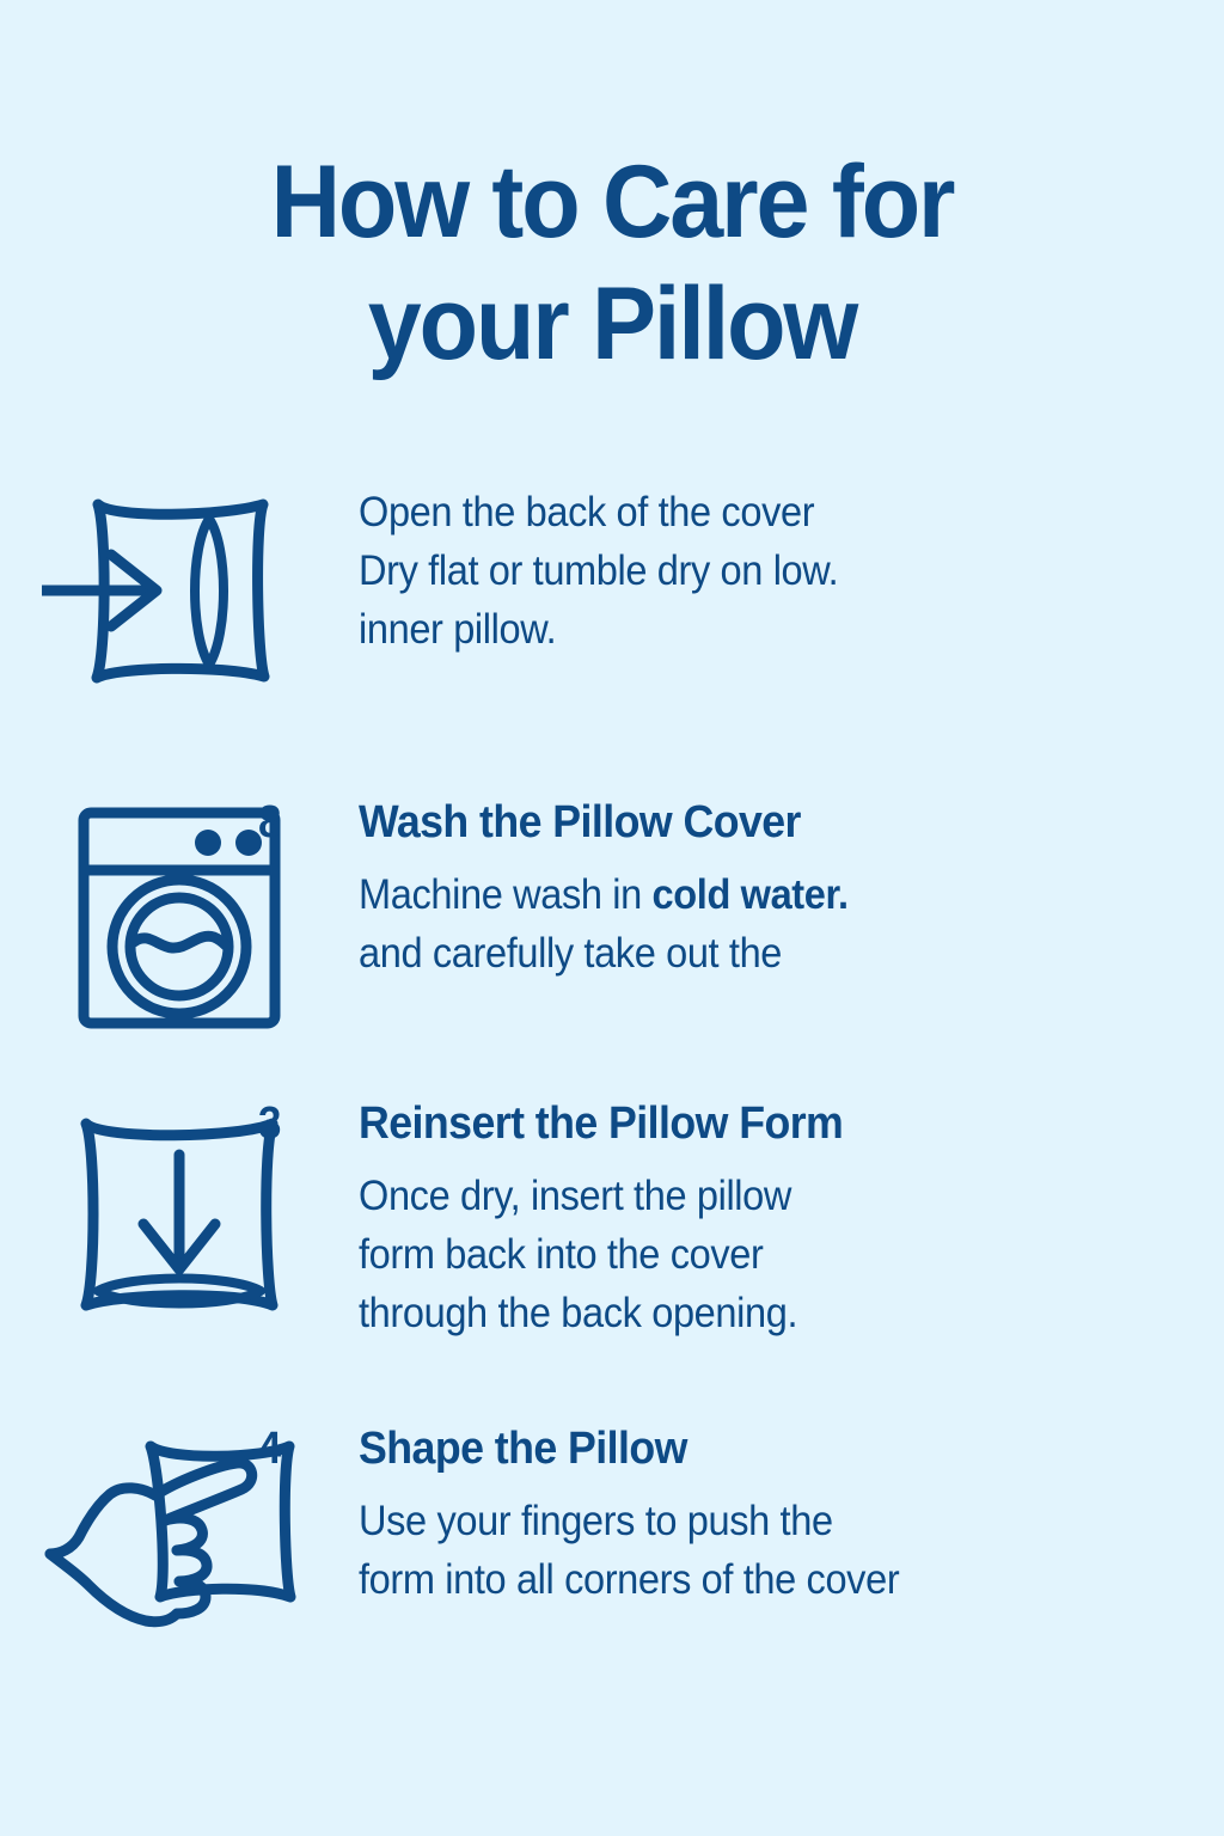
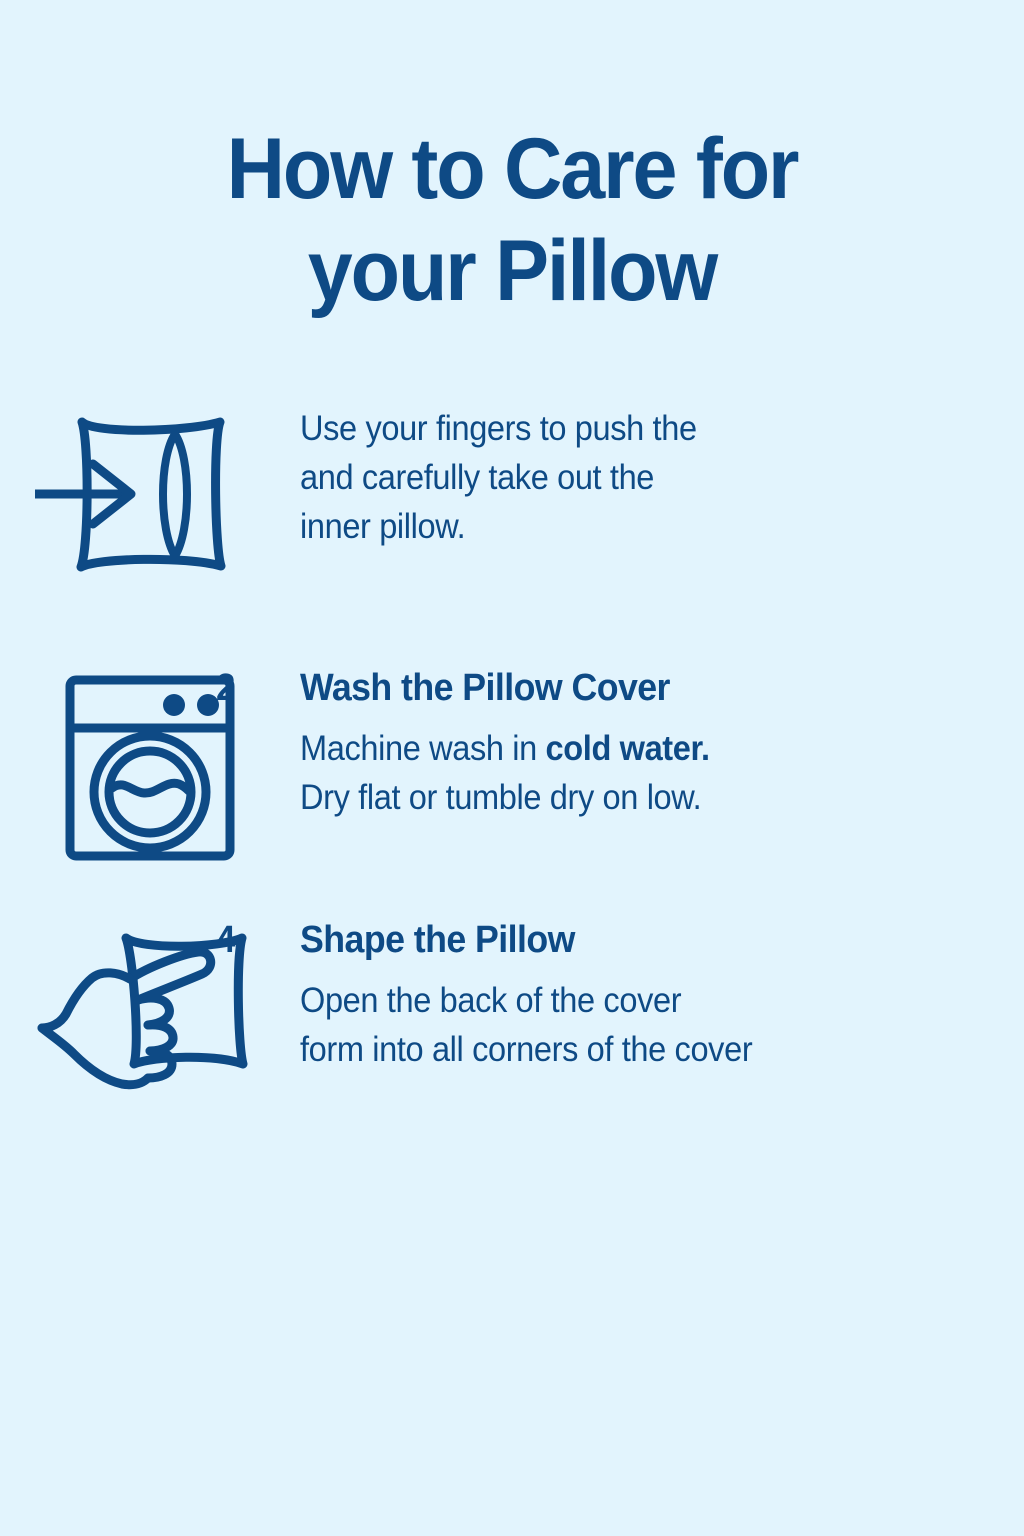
  How to Care for
  your Pillow
- Open the back of the cover
+ Use your fingers to push the
- Dry flat or tumble dry on low.
+ and carefully take out the
  inner pillow.
- 8
+ 2
  Wash the Pillow Cover
  Machine wash in cold water.
- and carefully take out the
+ Dry flat or tumble dry on low.
- 3
- Reinsert the Pillow Form
- Once dry, insert the pillow
- form back into the cover
- through the back opening.
  4
  Shape the Pillow
- Use your fingers to push the
+ Open the back of the cover
  form into all corners of the cover
